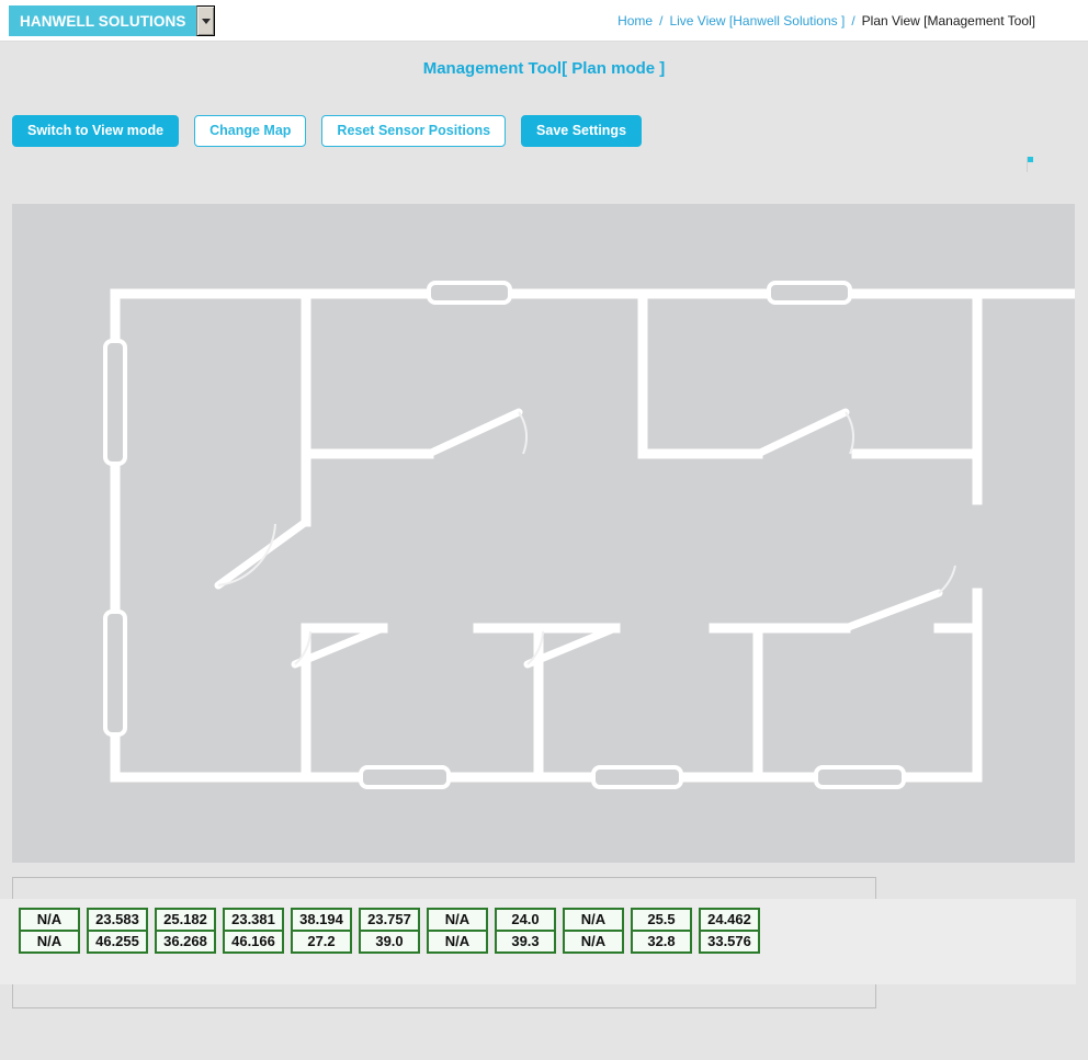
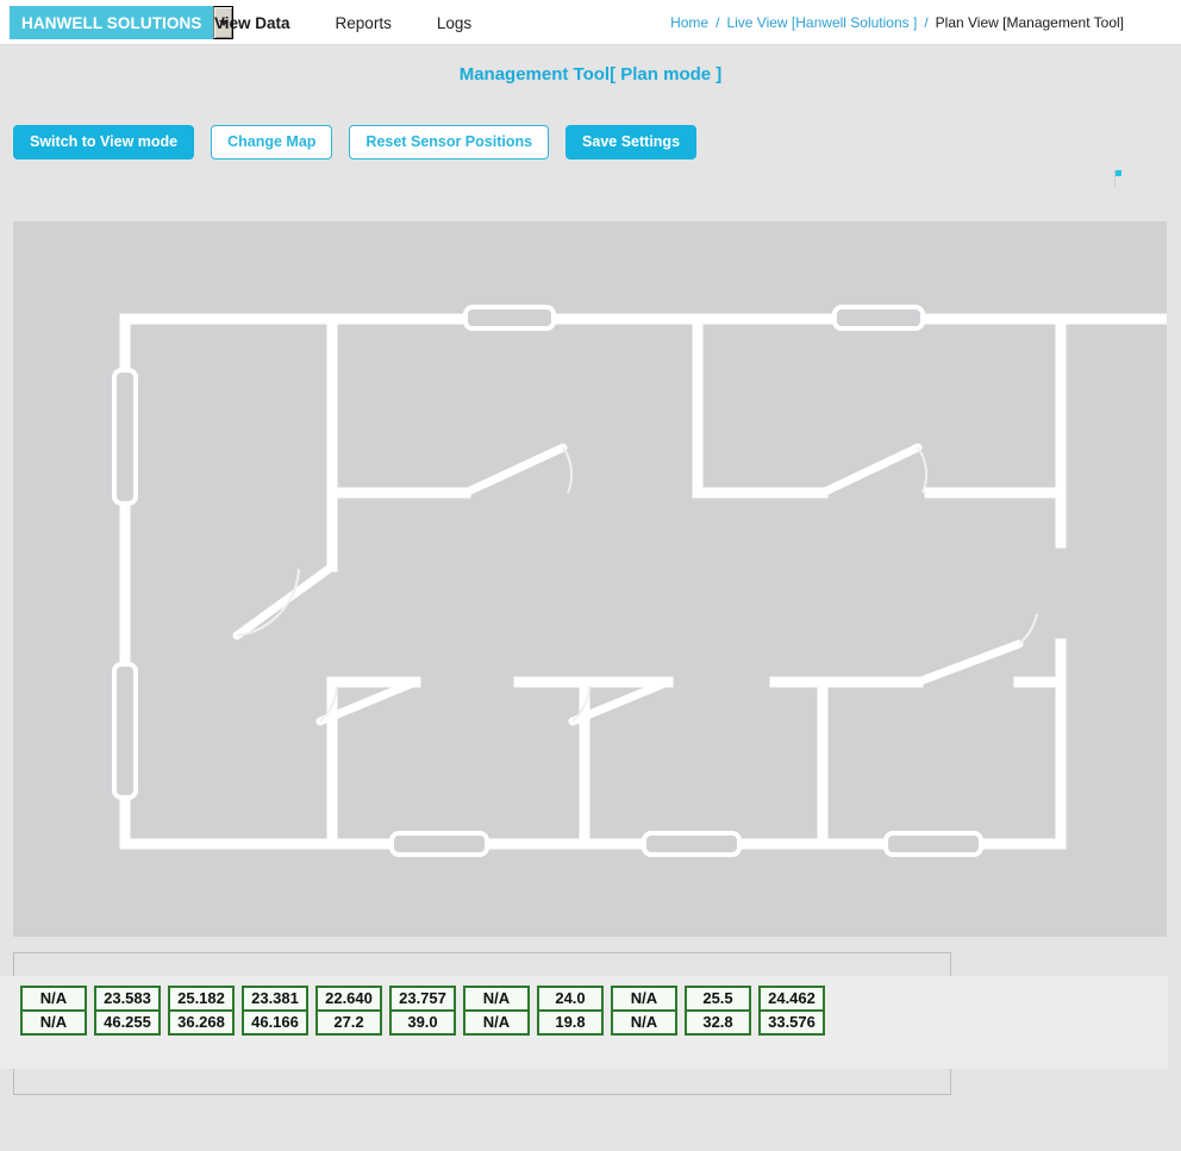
  HANWELL SOLUTIONS
+ View Data
+ Reports
+ Logs
  Home
  /
  Live View [Hanwell Solutions ]
  /
  Plan View [Management Tool]
  Management Tool[ Plan mode ]
  Switch to View mode
  Change Map
  Reset Sensor Positions
  Save Settings
  N/A
  N/A
  23.583
  46.255
  25.182
  36.268
  23.381
  46.166
- 38.194
+ 22.640
  27.2
  23.757
  39.0
  N/A
  N/A
  24.0
- 39.3
+ 19.8
  N/A
  N/A
  25.5
  32.8
  24.462
  33.576
